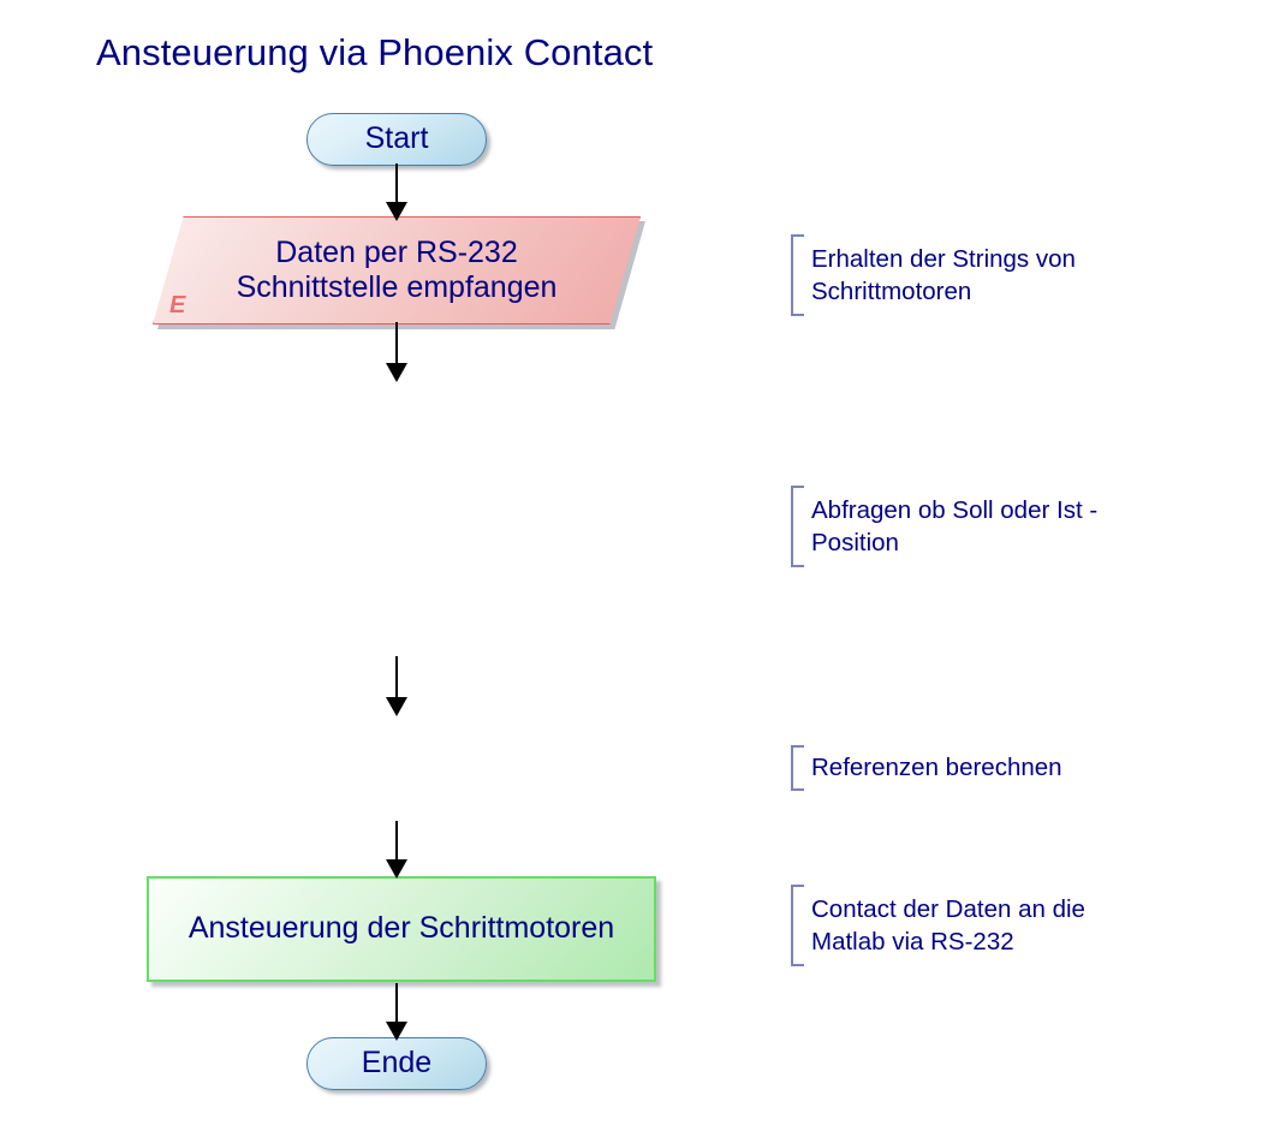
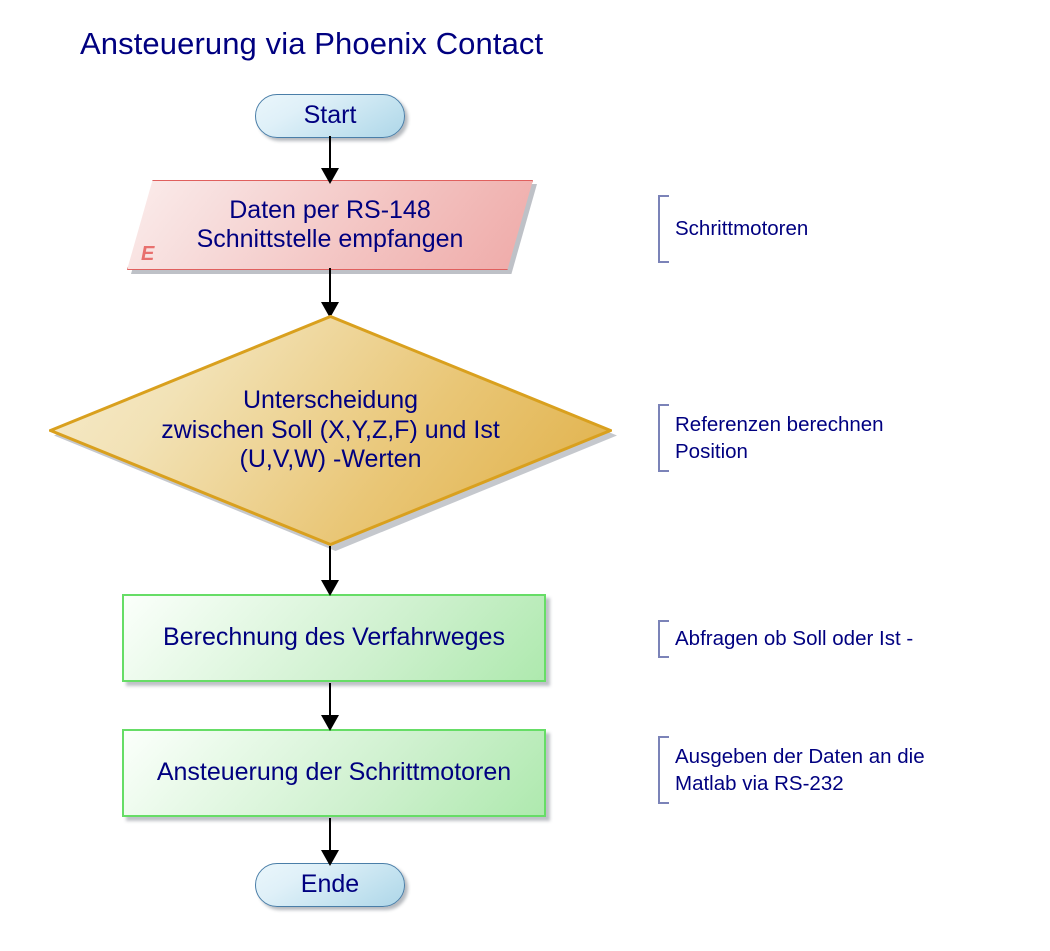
  Ansteuerung via Phoenix Contact
  Start
- Daten per RS-232
+ Daten per RS-148
  Schnittstelle empfangen
  E
+ Unterscheidung
+ zwischen Soll (X,Y,Z,F) und Ist
+ (U,V,W) -Werten
+ Berechnung des Verfahrweges
  Ansteuerung der Schrittmotoren
  Ende
- Erhalten der Strings von
  Schrittmotoren
- Abfragen ob Soll oder Ist -
+ Referenzen berechnen
  Position
- Referenzen berechnen
+ Abfragen ob Soll oder Ist -
- Contact der Daten an die
+ Ausgeben der Daten an die
  Matlab via RS-232
